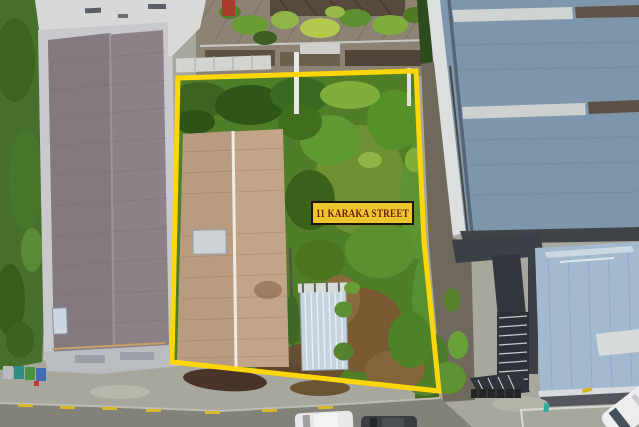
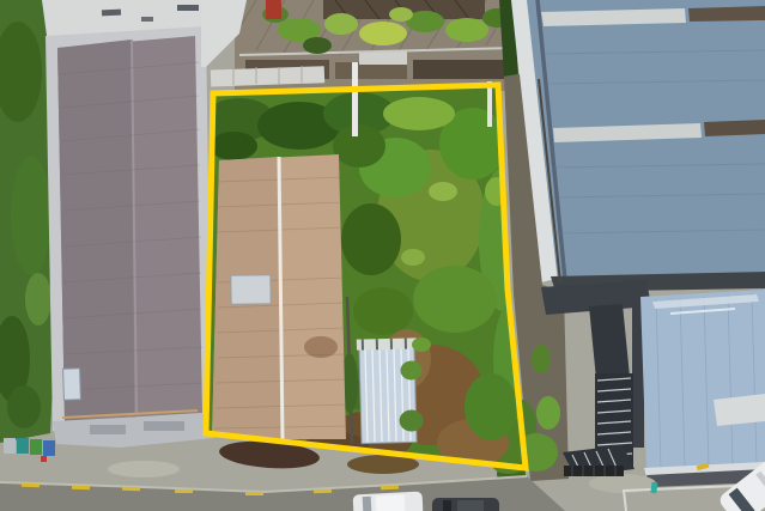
- 11 KARAKA STREET
